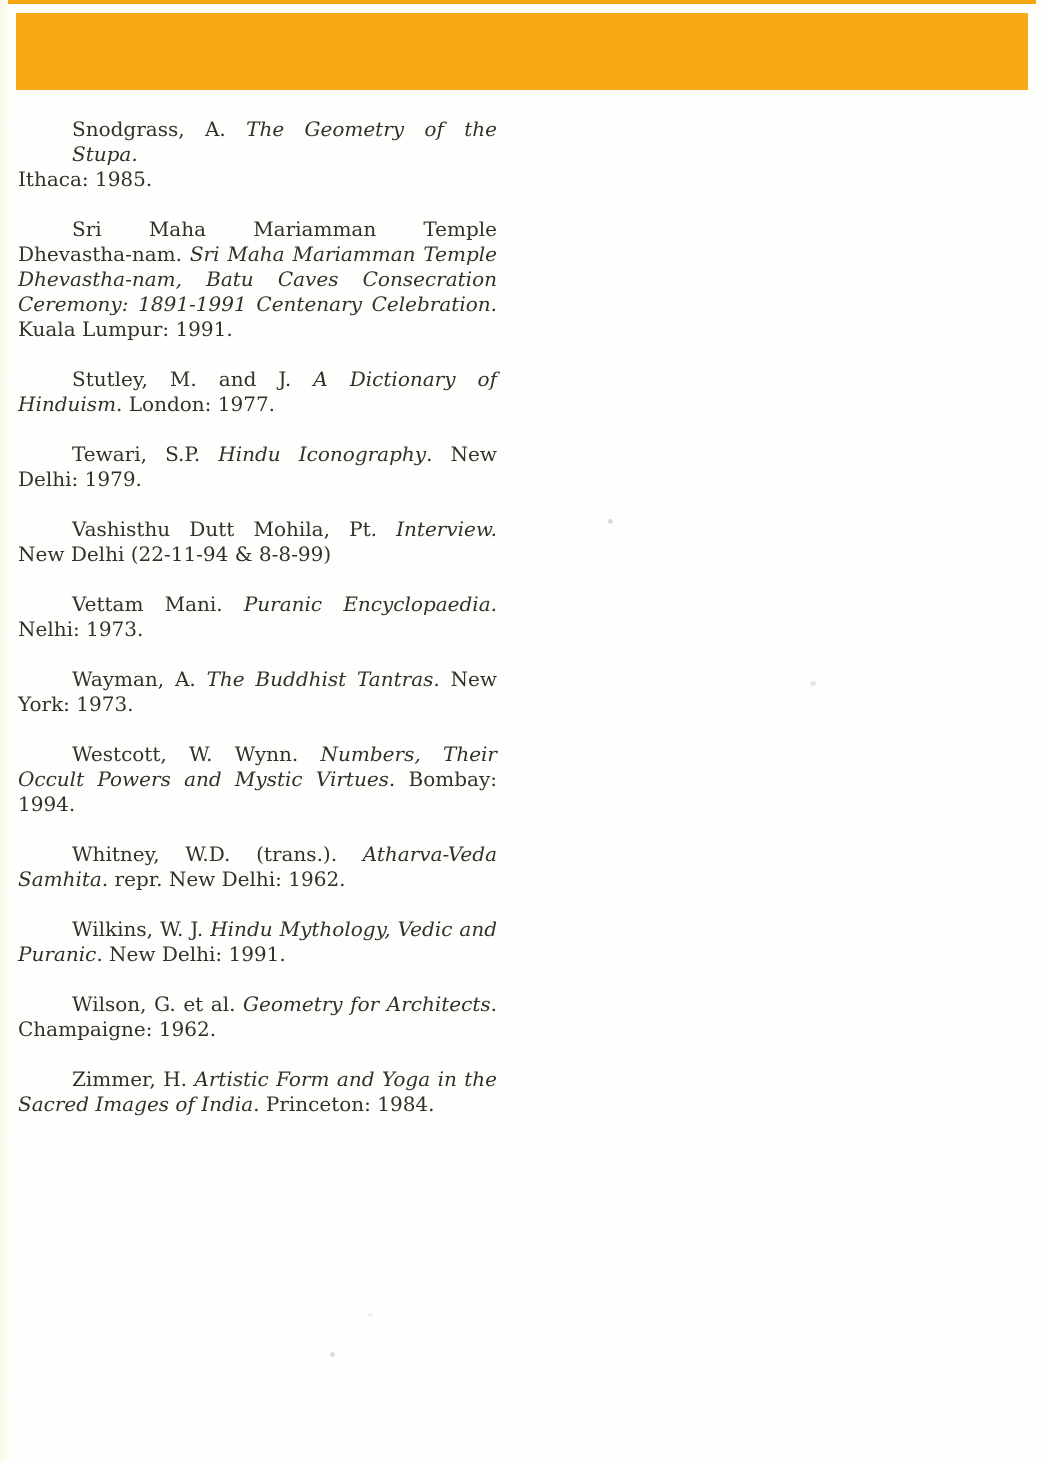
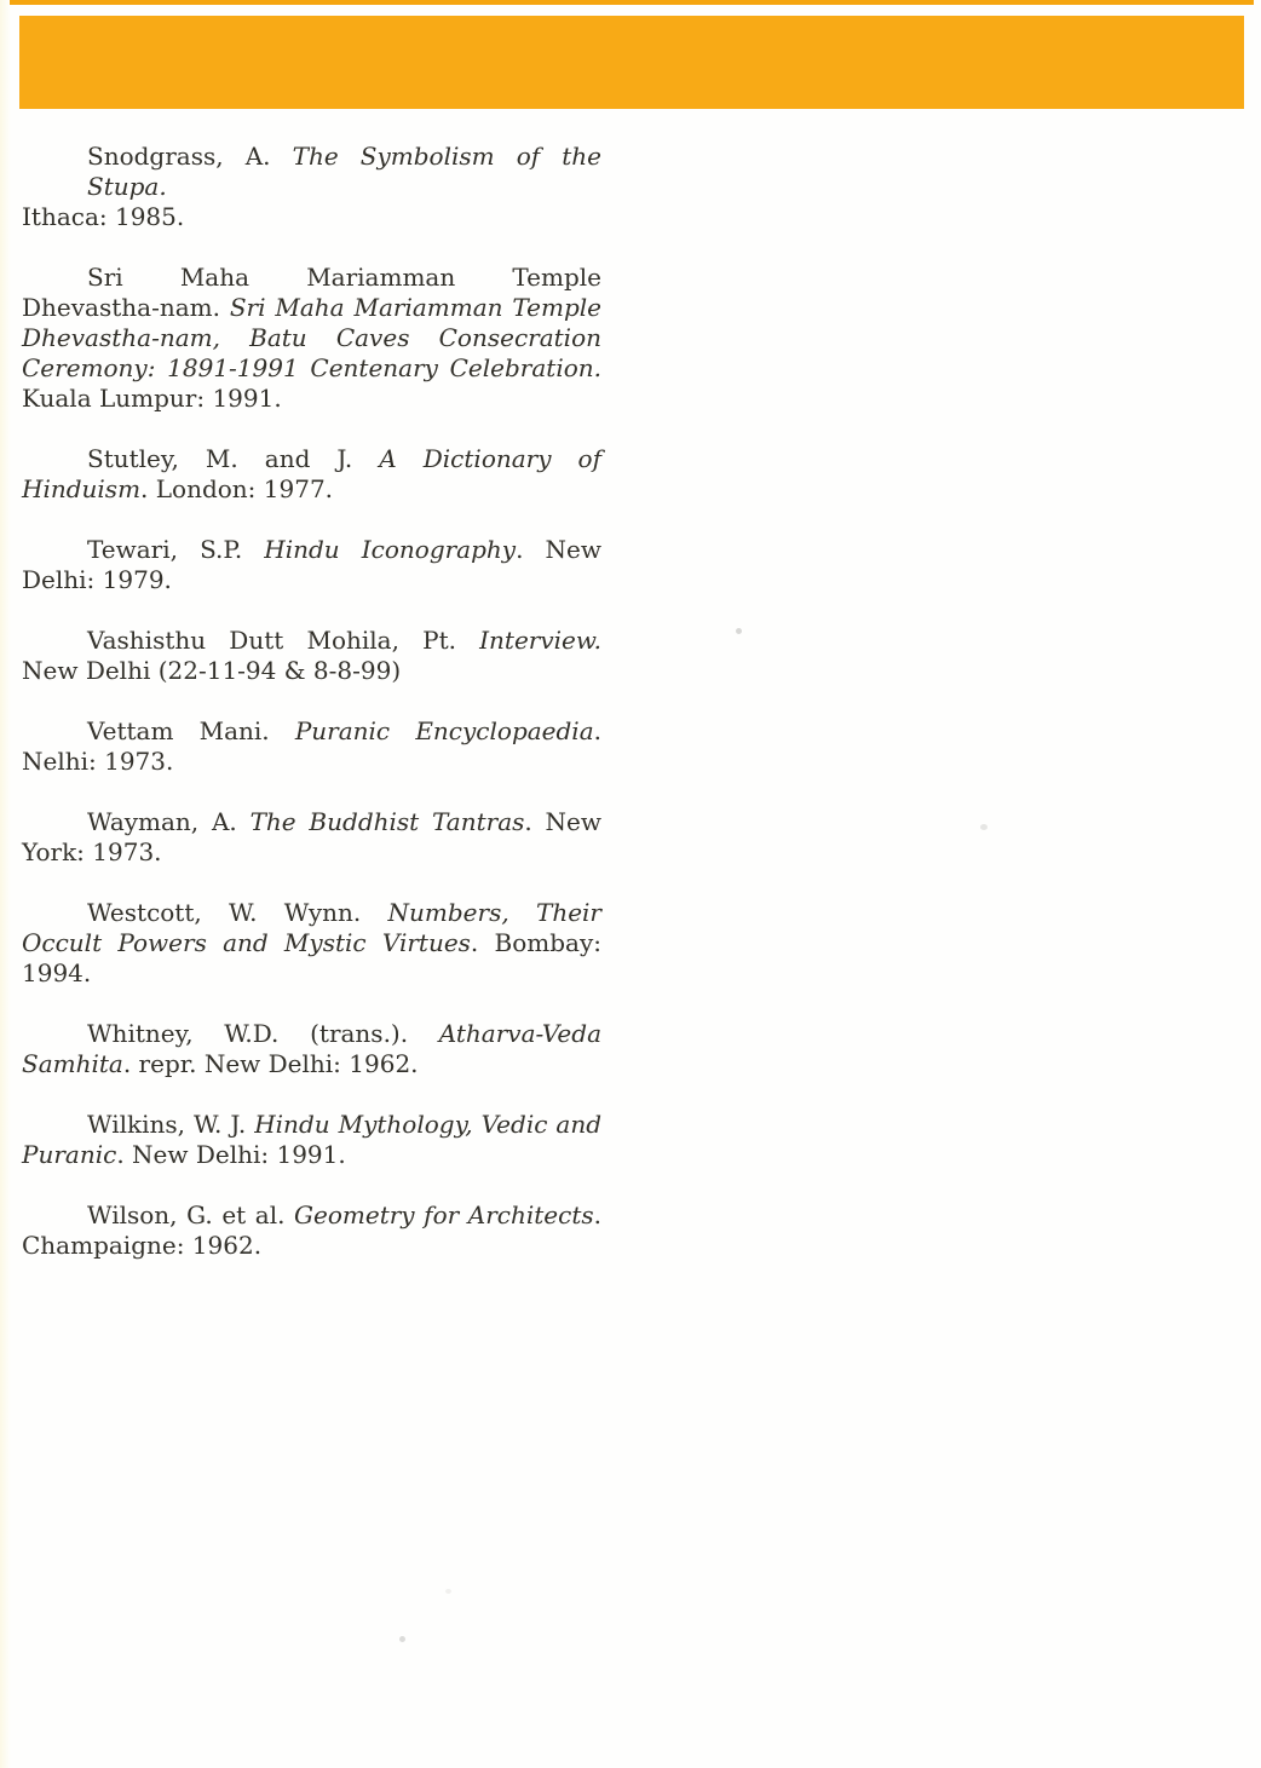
- Snodgrass, A. The Geometry of the Stupa.
+ Snodgrass, A. The Symbolism of the Stupa.
  Ithaca: 1985.
  Sri Maha Mariamman Temple
  Dhevastha-nam. Sri Maha Mariamman Temple
  Dhevastha-nam, Batu Caves Consecration
  Ceremony: 1891-1991 Centenary Celebration.
  Kuala Lumpur: 1991.
  Stutley, M. and J. A Dictionary of
  Hinduism. London: 1977.
  Tewari, S.P. Hindu Iconography. New
  Delhi: 1979.
  Vashisthu Dutt Mohila, Pt. Interview.
  New Delhi (22-11-94 & 8-8-99)
  Vettam Mani. Puranic Encyclopaedia.
  Nelhi: 1973.
  Wayman, A. The Buddhist Tantras. New
  York: 1973.
  Westcott, W. Wynn. Numbers, Their
  Occult Powers and Mystic Virtues. Bombay:
  1994.
  Whitney, W.D. (trans.). Atharva-Veda
  Samhita. repr. New Delhi: 1962.
  Wilkins, W. J. Hindu Mythology, Vedic and
  Puranic. New Delhi: 1991.
  Wilson, G. et al. Geometry for Architects.
  Champaigne: 1962.
- Zimmer, H. Artistic Form and Yoga in the
- Sacred Images of India. Princeton: 1984.
